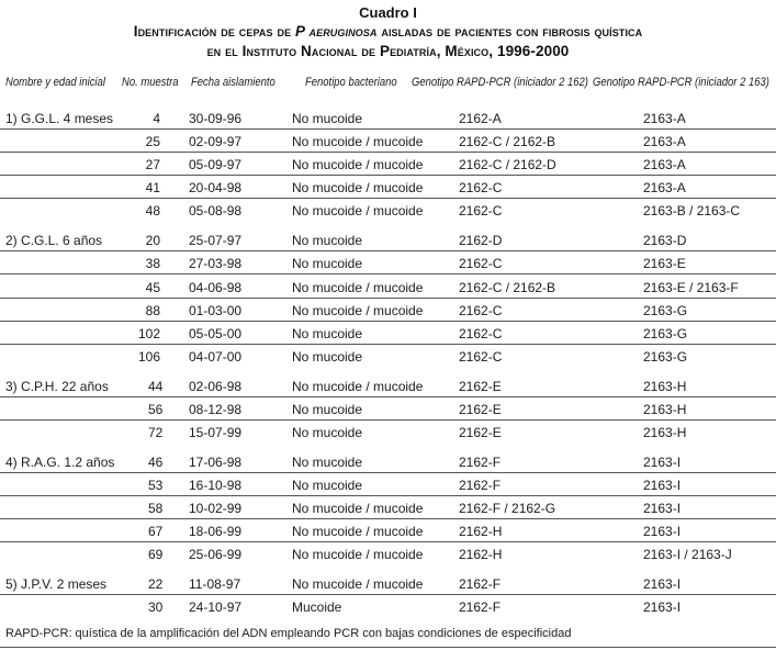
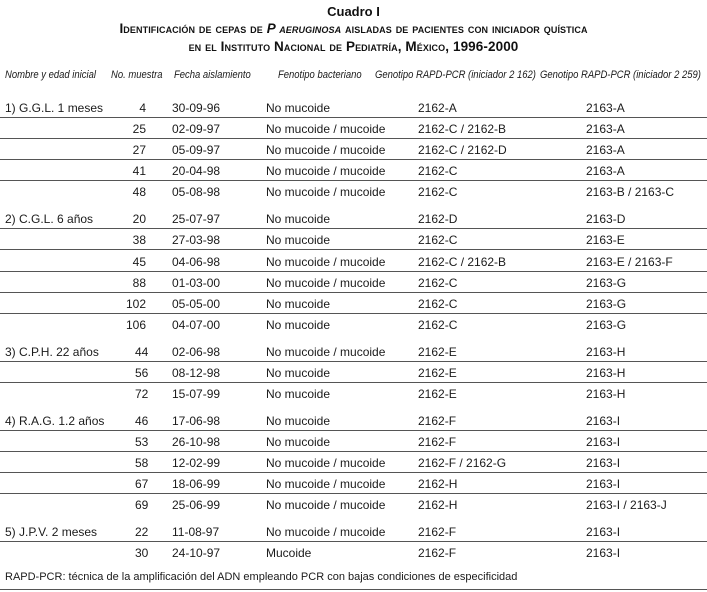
  Cuadro I
- Identificación de cepas de P aeruginosa aisladas de pacientes con fibrosis quística
+ Identificación de cepas de P aeruginosa aisladas de pacientes con iniciador quística
  en el Instituto Nacional de Pediatría, México, 1996-2000
  Nombre y edad inicial
  No. muestra
  Fecha aislamiento
  Fenotipo bacteriano
  Genotipo RAPD-PCR (iniciador 2 162)
- Genotipo RAPD-PCR (iniciador 2 163)
+ Genotipo RAPD-PCR (iniciador 2 259)
- 1) G.G.L. 4 meses
+ 1) G.G.L. 1 meses
  4
  30-09-96
  No mucoide
  2162-A
  2163-A
  25
  02-09-97
  No mucoide / mucoide
  2162-C / 2162-B
  2163-A
  27
  05-09-97
  No mucoide / mucoide
  2162-C / 2162-D
  2163-A
  41
  20-04-98
  No mucoide / mucoide
  2162-C
  2163-A
  48
  05-08-98
  No mucoide / mucoide
  2162-C
  2163-B / 2163-C
  2) C.G.L. 6 años
  20
  25-07-97
  No mucoide
  2162-D
  2163-D
  38
  27-03-98
  No mucoide
  2162-C
  2163-E
  45
  04-06-98
  No mucoide / mucoide
  2162-C / 2162-B
  2163-E / 2163-F
  88
  01-03-00
  No mucoide / mucoide
  2162-C
  2163-G
  102
  05-05-00
  No mucoide
  2162-C
  2163-G
  106
  04-07-00
  No mucoide
  2162-C
  2163-G
  3) C.P.H. 22 años
  44
  02-06-98
  No mucoide / mucoide
  2162-E
  2163-H
  56
  08-12-98
  No mucoide
  2162-E
  2163-H
  72
  15-07-99
  No mucoide
  2162-E
  2163-H
  4) R.A.G. 1.2 años
  46
  17-06-98
  No mucoide
  2162-F
  2163-I
  53
- 16-10-98
+ 26-10-98
  No mucoide
  2162-F
  2163-I
  58
- 10-02-99
+ 12-02-99
  No mucoide / mucoide
  2162-F / 2162-G
  2163-I
  67
  18-06-99
  No mucoide / mucoide
  2162-H
  2163-I
  69
  25-06-99
  No mucoide / mucoide
  2162-H
  2163-I / 2163-J
  5) J.P.V. 2 meses
  22
  11-08-97
  No mucoide / mucoide
  2162-F
  2163-I
  30
  24-10-97
  Mucoide
  2162-F
  2163-I
- RAPD-PCR: quística de la amplificación del ADN empleando PCR con bajas condiciones de especificidad
+ RAPD-PCR: técnica de la amplificación del ADN empleando PCR con bajas condiciones de especificidad
